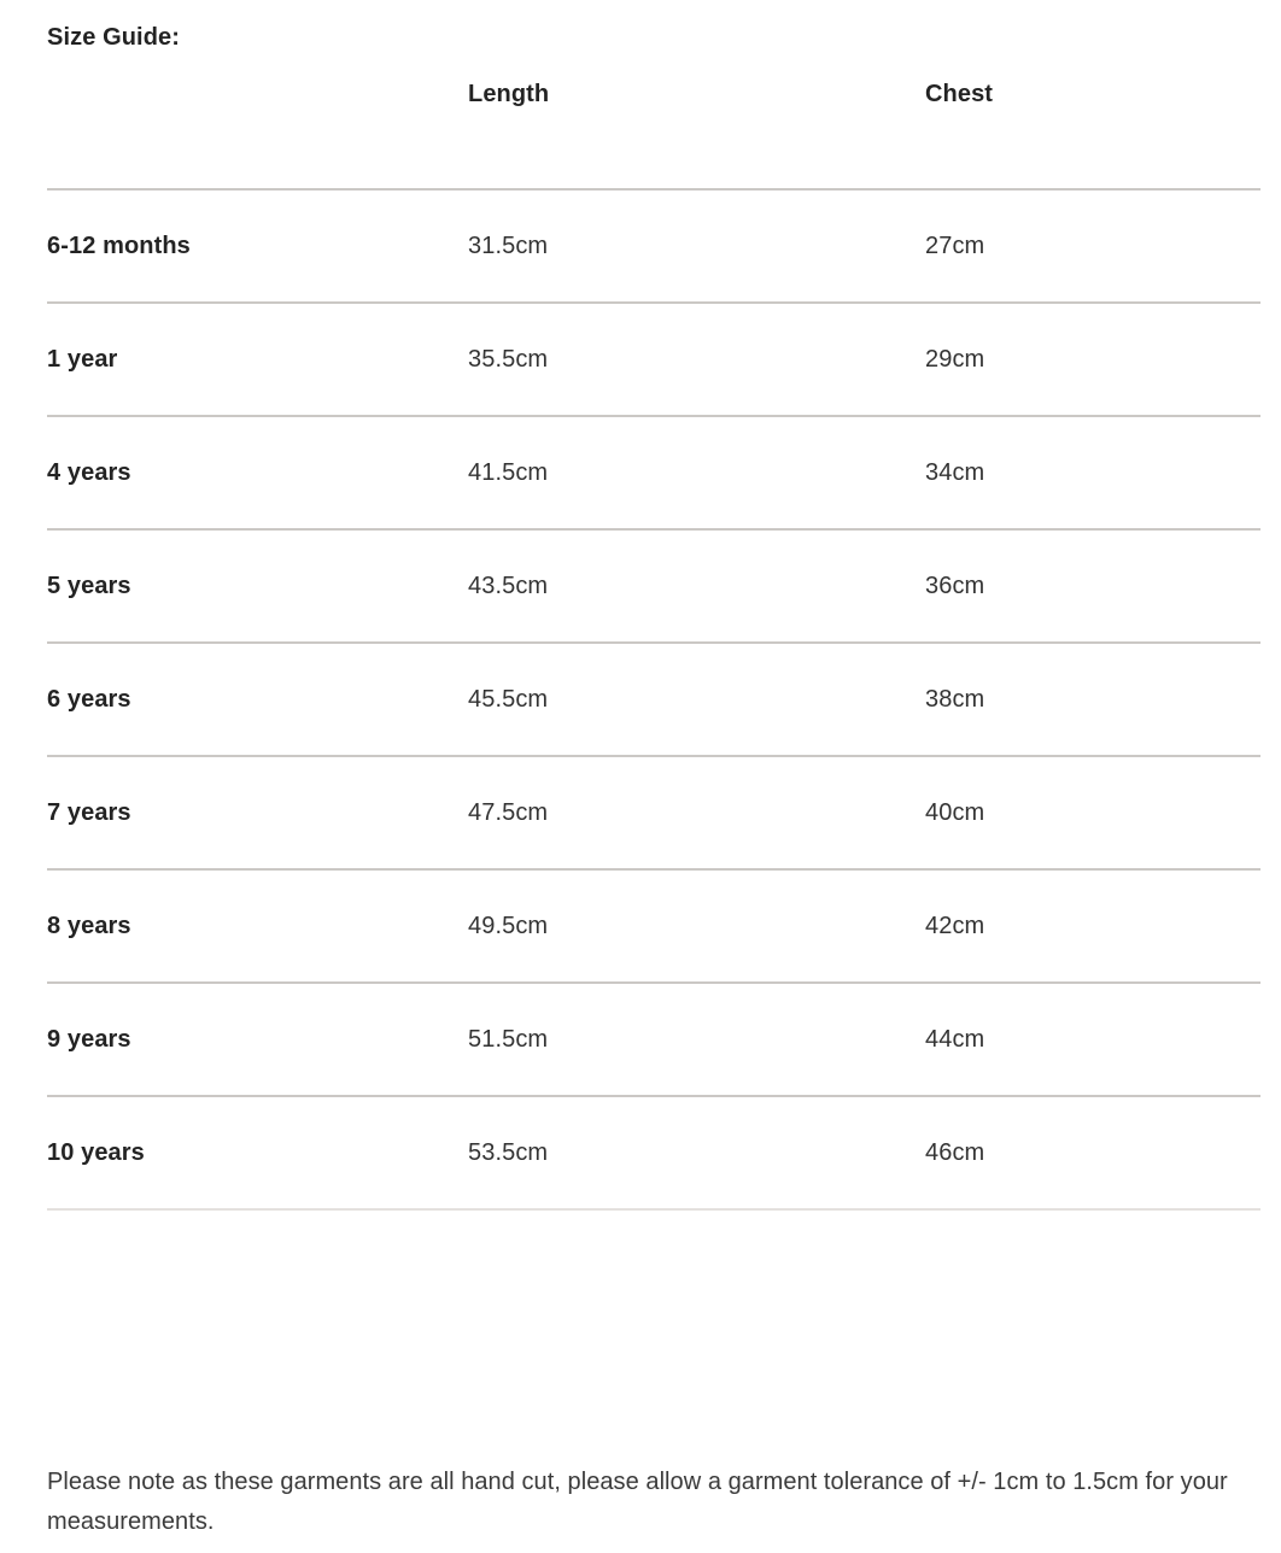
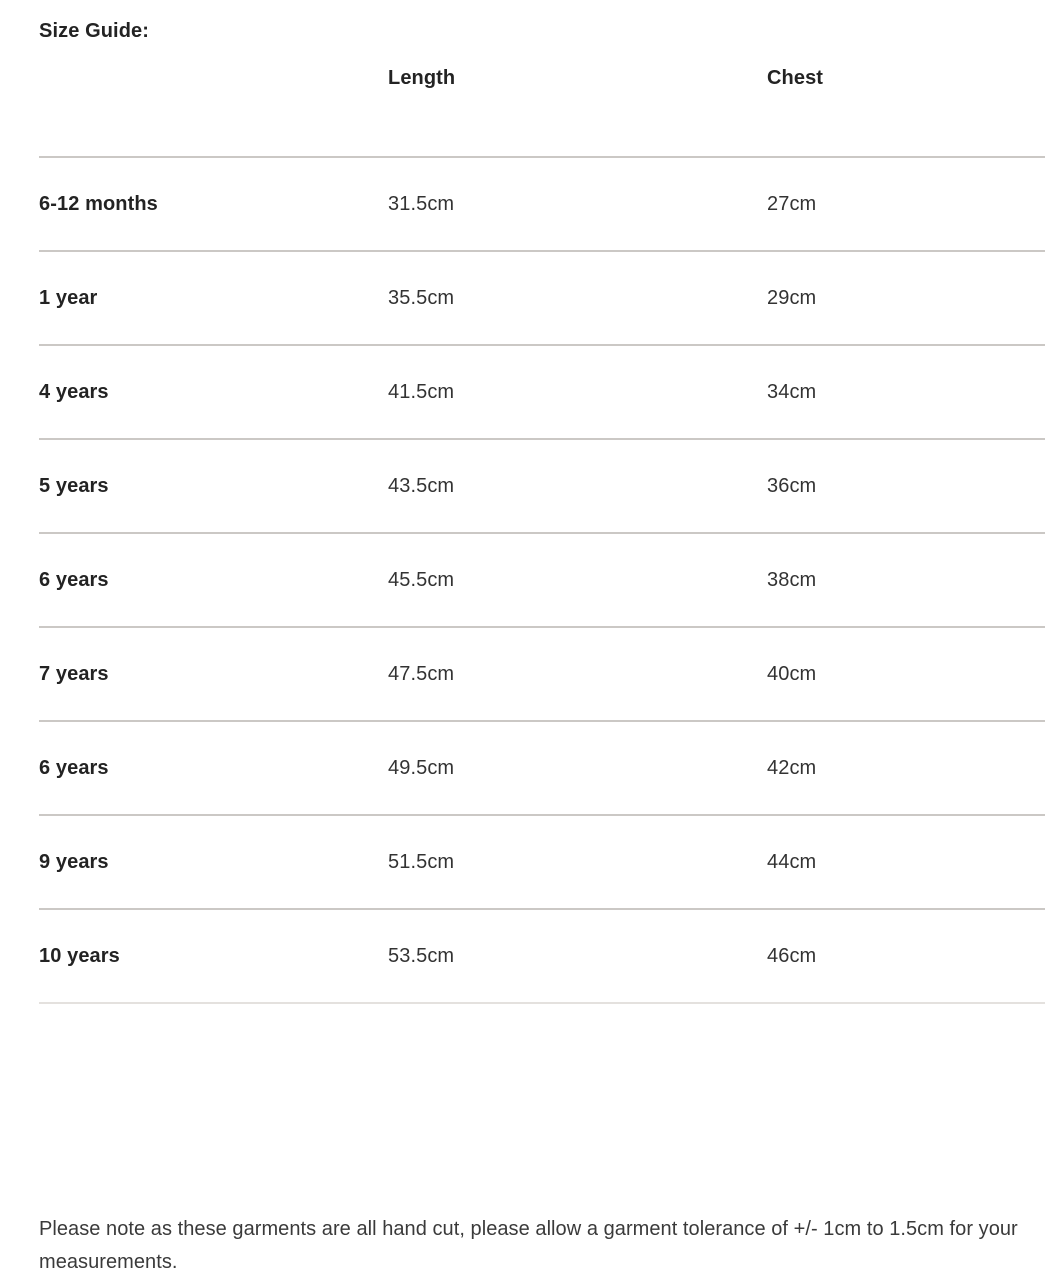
  Size Guide:
  	Length	Chest
  6-12 months	31.5cm	27cm
  1 year	35.5cm	29cm
  4 years	41.5cm	34cm
  5 years	43.5cm	36cm
  6 years	45.5cm	38cm
  7 years	47.5cm	40cm
- 8 years	49.5cm	42cm
+ 6 years	49.5cm	42cm
  9 years	51.5cm	44cm
  10 years	53.5cm	46cm
  Please note as these garments are all hand cut, please allow a garment tolerance of +/- 1cm to 1.5cm for your measurements.
